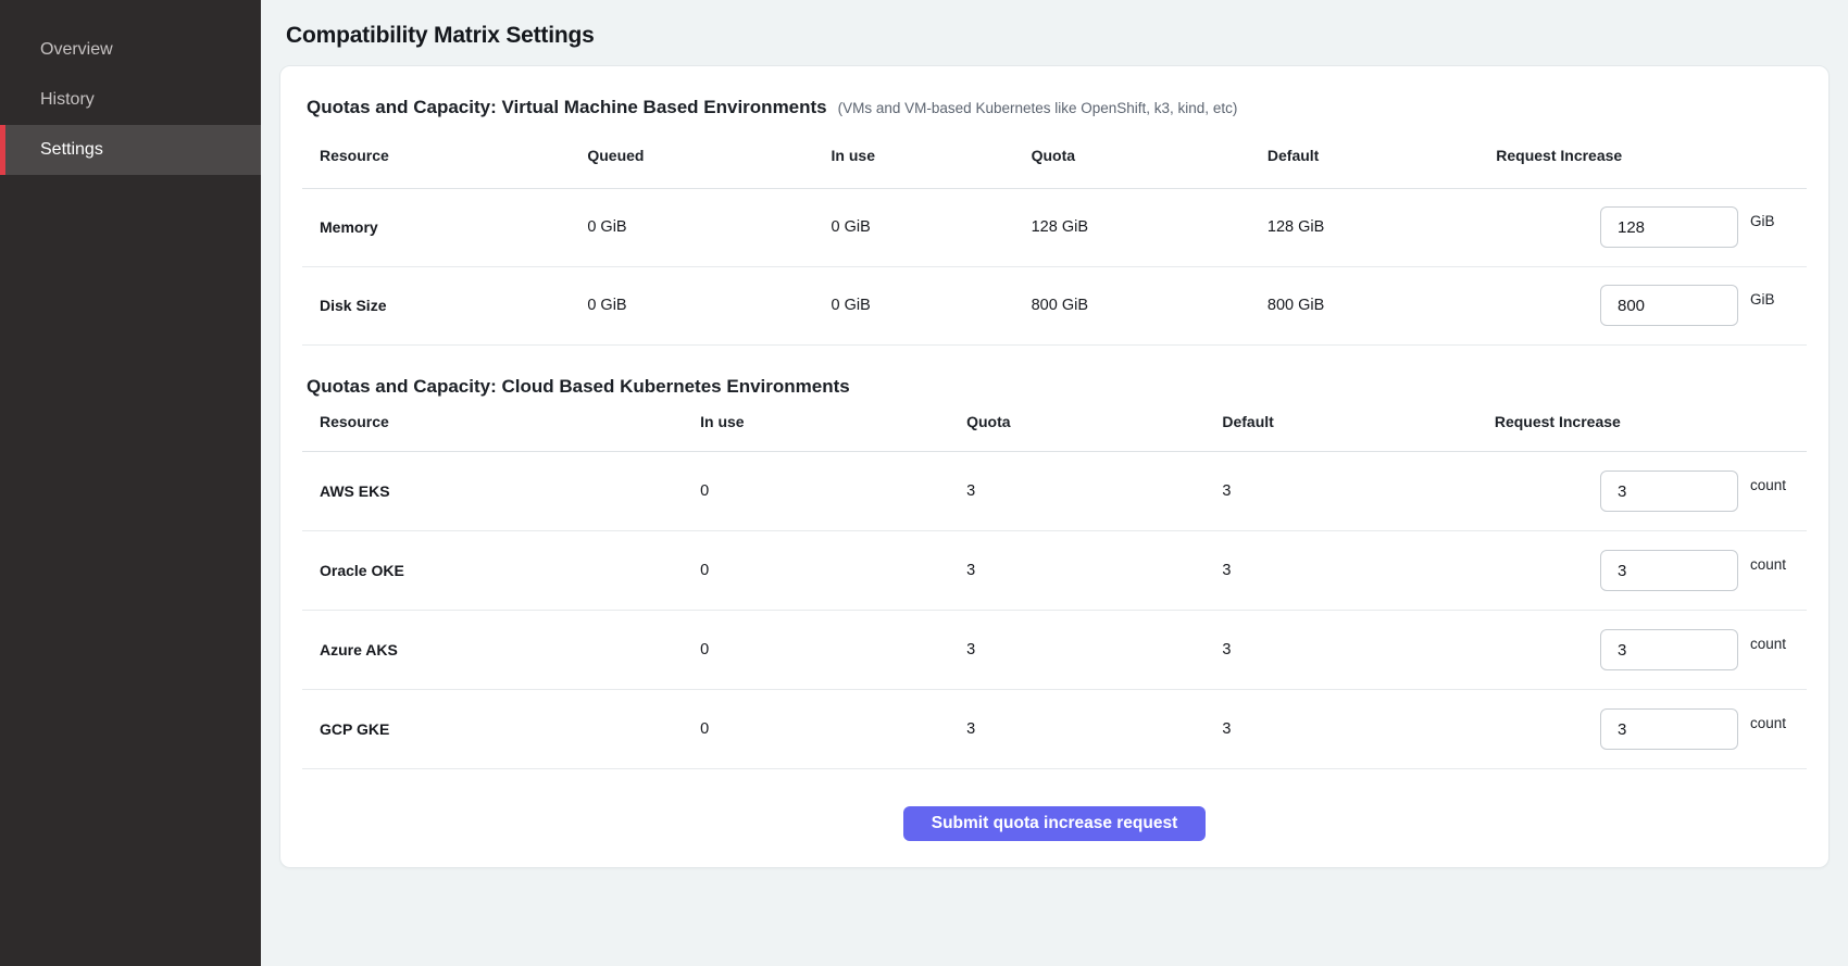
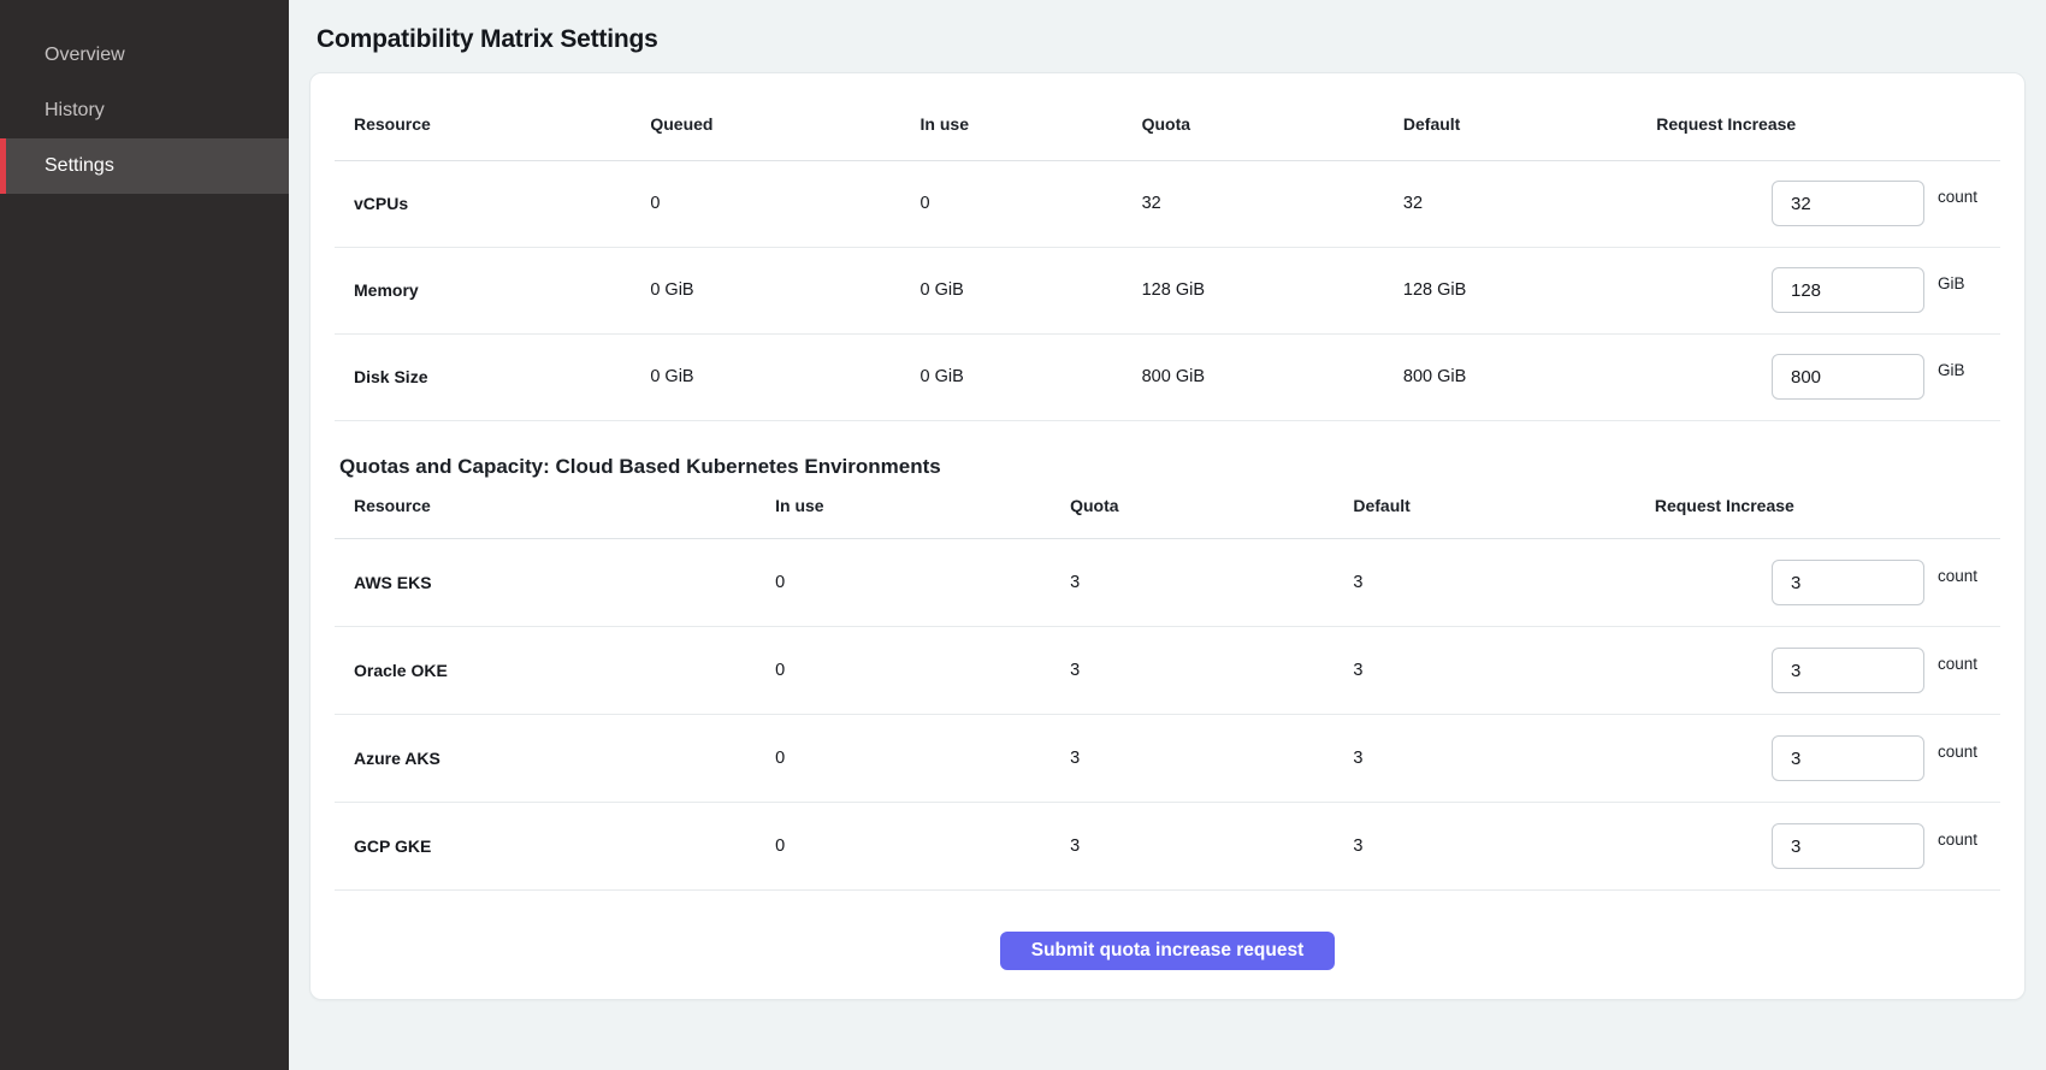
  Overview
  History
  Settings
  Compatibility Matrix Settings
- Quotas and Capacity: Virtual Machine Based Environments
- (VMs and VM-based Kubernetes like OpenShift, k3, kind, etc)
  Resource	Queued	In use	Quota	Default	Request Increase
+ vCPUs	0	0	32	32	32 count
  Memory	0 GiB	0 GiB	128 GiB	128 GiB	128 GiB
  Disk Size	0 GiB	0 GiB	800 GiB	800 GiB	800 GiB
  Quotas and Capacity: Cloud Based Kubernetes Environments
  Resource	In use	Quota	Default	Request Increase
  AWS EKS	0	3	3	3 count
  Oracle OKE	0	3	3	3 count
  Azure AKS	0	3	3	3 count
  GCP GKE	0	3	3	3 count
  Submit quota increase request
